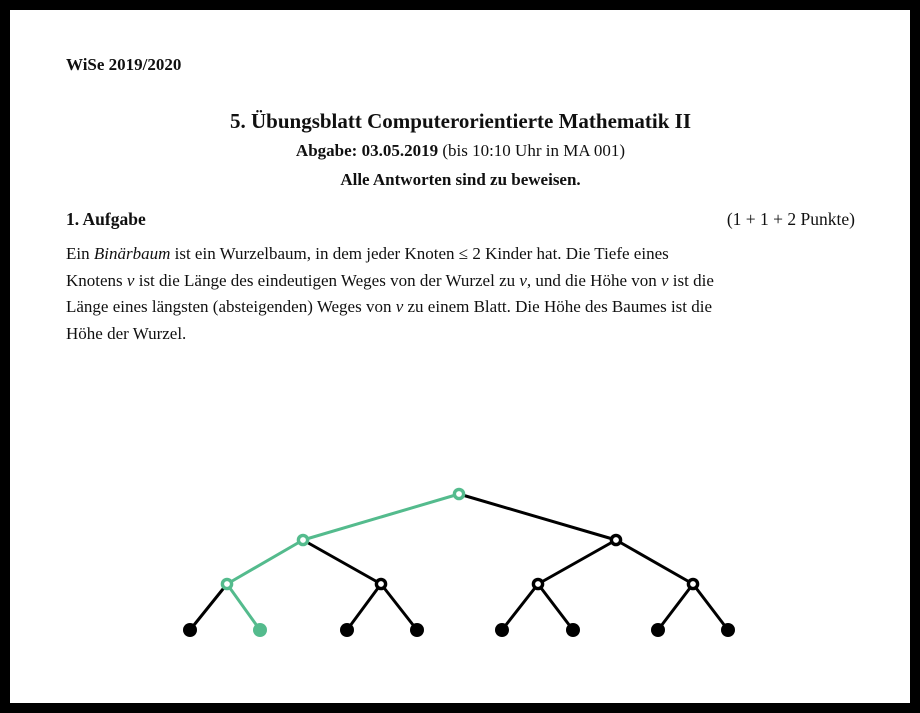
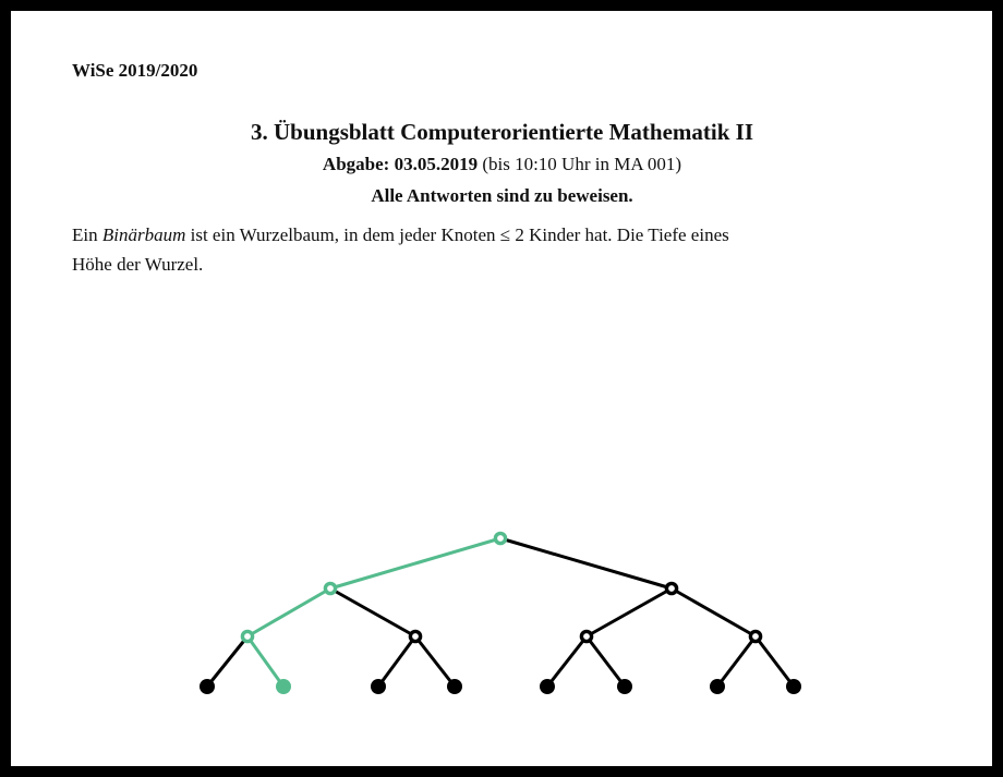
  WiSe 2019/2020
- 5. Übungsblatt Computerorientierte Mathematik II
+ 3. Übungsblatt Computerorientierte Mathematik II
  Abgabe: 03.05.2019 (bis 10:10 Uhr in MA 001)
  Alle Antworten sind zu beweisen.
- 1. Aufgabe
- (1 + 1 + 2 Punkte)
  Ein Binärbaum ist ein Wurzelbaum, in dem jeder Knoten ≤ 2 Kinder hat. Die Tiefe eines
- Knotens v ist die Länge des eindeutigen Weges von der Wurzel zu v, und die Höhe von v ist die
- Länge eines längsten (absteigenden) Weges von v zu einem Blatt. Die Höhe des Baumes ist die
  Höhe der Wurzel.
